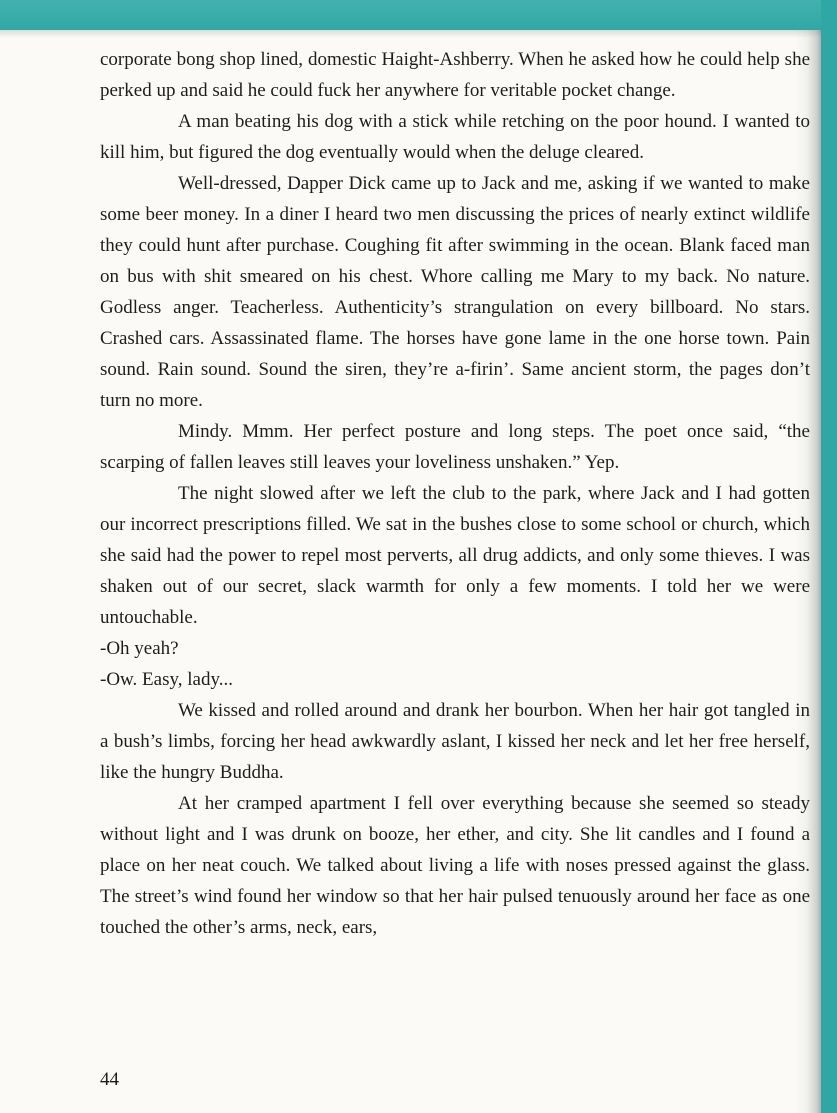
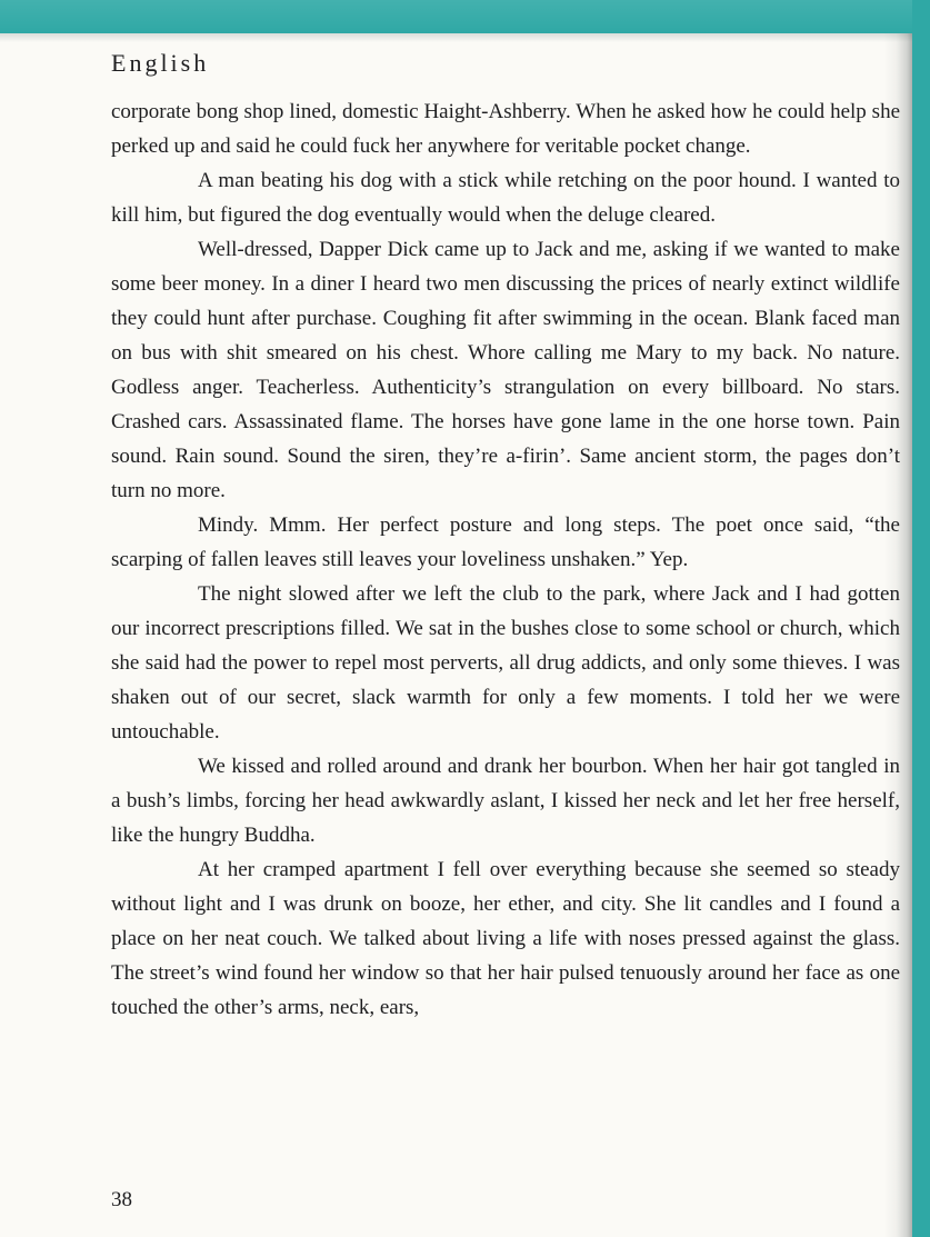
+ English
  corporate bong shop lined, domestic Haight-Ashberry. When he asked how he could help s perked up and said he could fuck her anywhere for veritable pocket change.
  A man beating his dog with a stick while retching on the poor hound. I wanted kill him, but figured the dog eventually would when the deluge cleared.
  Well-dressed, Dapper Dick came up to Jack and me, asking if we wanted to ma some beer money. In a diner I heard two men discussing the prices of nearly extinct wildli they could hunt after purchase. Coughing fit after swimming in the ocean. Blank faced m on bus with shit smeared on his chest. Whore calling me Mary to my back. No natur Godless anger. Teacherless. Authenticity’s strangulation on every billboard. No sta Crashed cars. Assassinated flame. The horses have gone lame in the one horse town. Pa sound. Rain sound. Sound the siren, they’re a-firin’. Same ancient storm, the pages don turn no more.
  Mindy. Mmm. Her perfect posture and long steps. The poet once said, “t scarping of fallen leaves still leaves your loveliness unshaken.” Yep.
  The night slowed after we left the club to the park, where Jack and I had gott our incorrect prescriptions filled. We sat in the bushes close to some school or church, whi she said had the power to repel most perverts, all drug addicts, and only some thieves. I w shaken out of our secret, slack warmth for only a few moments. I told her we we untouchable.
- -Oh yeah?
- -Ow. Easy, lady...
  We kissed and rolled around and drank her bourbon. When her hair got tangled a bush’s limbs, forcing her head awkwardly aslant, I kissed her neck and let her free herse like the hungry Buddha.
  At her cramped apartment I fell over everything because she seemed so stea without light and I was drunk on booze, her ether, and city. She lit candles and I found place on her neat couch. We talked about living a life with noses pressed against the gla The street’s wind found her window so that her hair pulsed tenuously around her face as o touched the other’s arms, neck, ears,
- 44
+ 38
